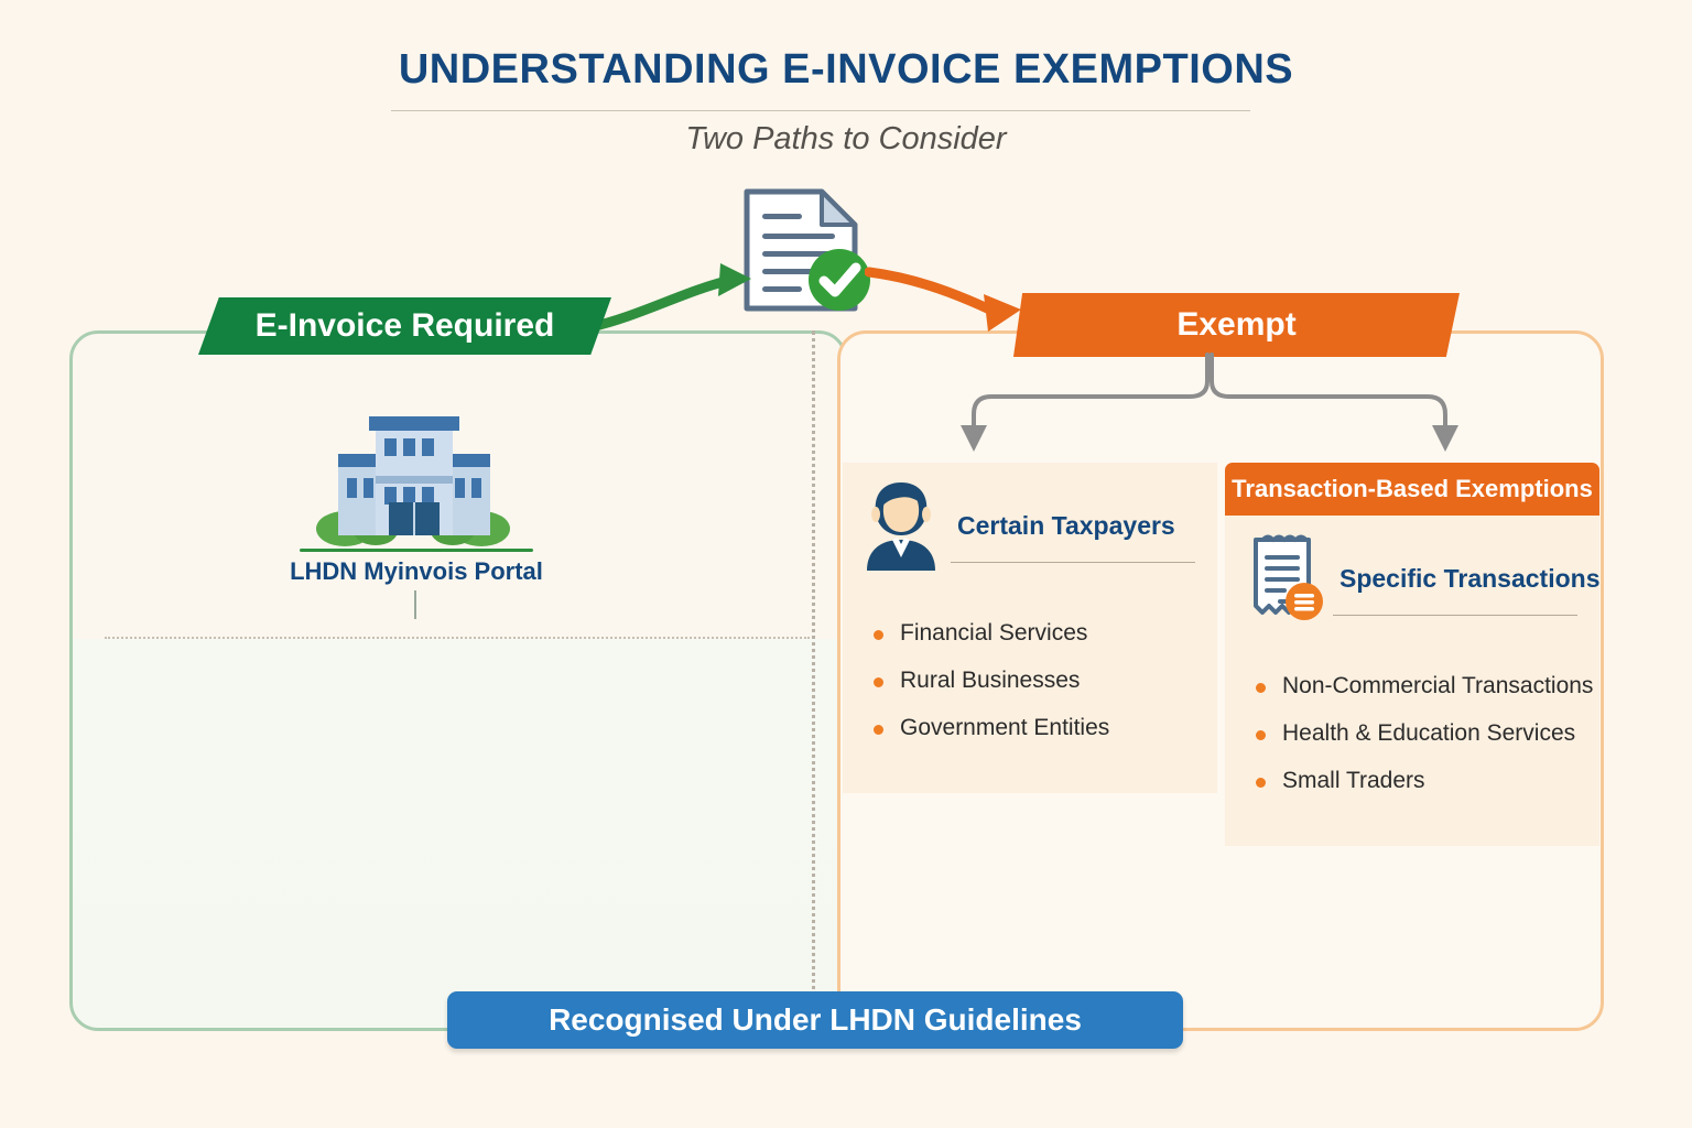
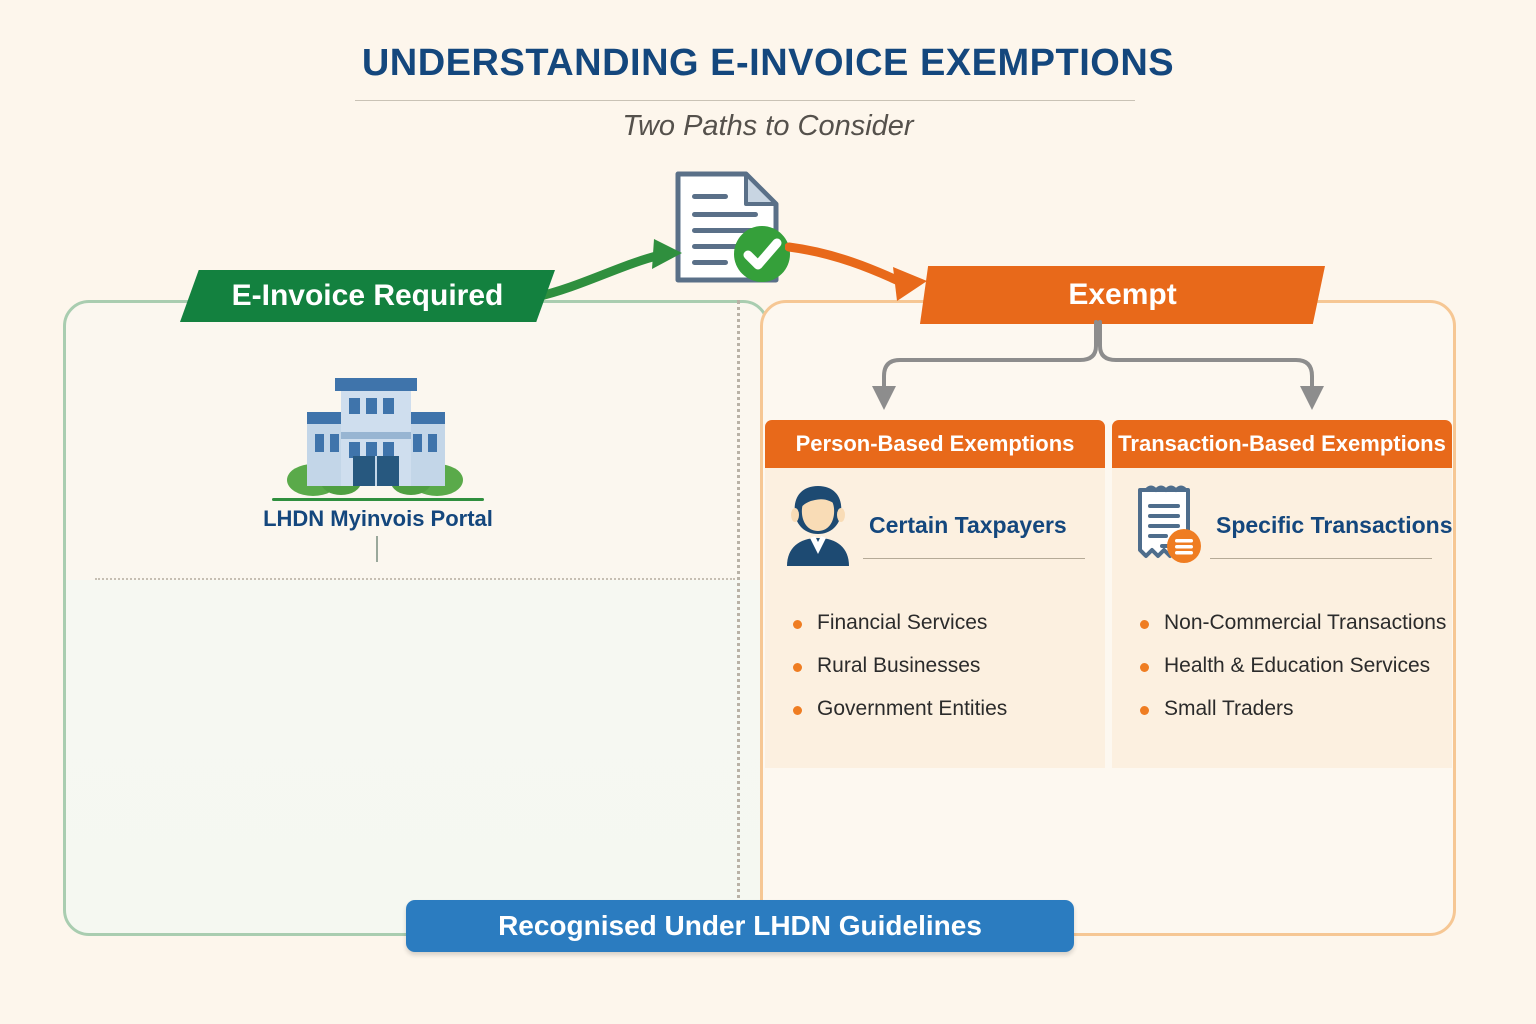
  UNDERSTANDING E-INVOICE EXEMPTIONS
  Two Paths to Consider
  E-Invoice Required
  Exempt
  LHDN Myinvois Portal
+ Person-Based Exemptions
  Certain Taxpayers
  Financial Services
  Rural Businesses
  Government Entities
  Transaction-Based Exemptions
  Specific Transactions
  Non-Commercial Transactions
  Health & Education Services
  Small Traders
  Recognised Under LHDN Guidelines
